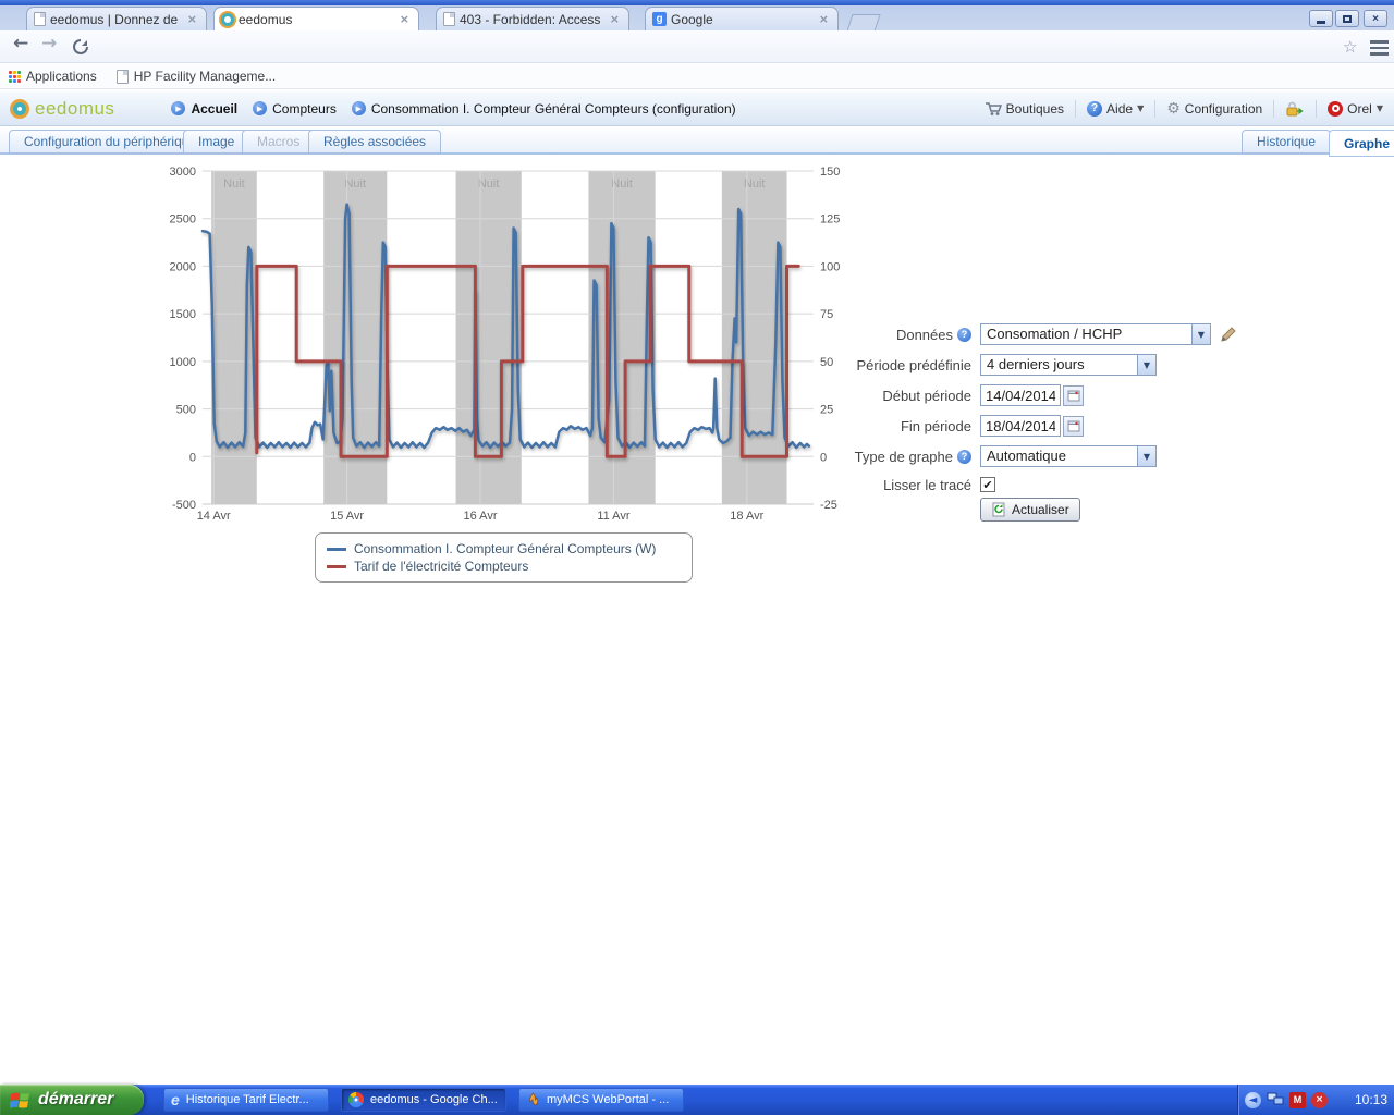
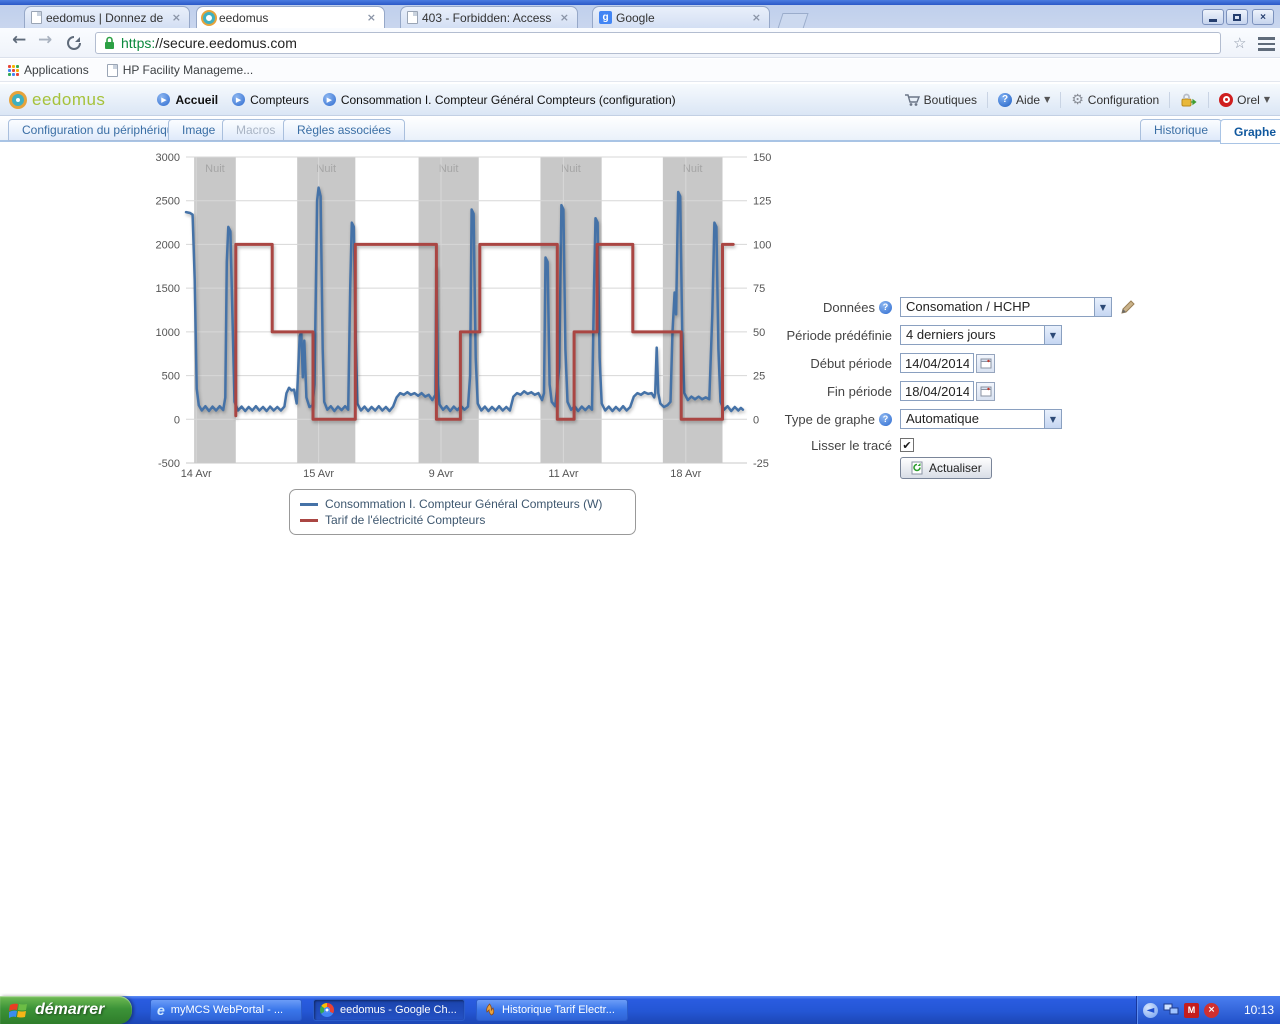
  ×
  eedomus
  ×
  403 - Forbidden: Access
  ×
  g
  Google
  ×
  ×
  ←
  →
+ https://secure.eedomus.com
  ☆
  Applications
  HP Facility Manageme...
  eedomus
  ▶
  Accueil
  ▶
  Compteurs
  ▶
  Consommation I. Compteur Général Compteurs (configuration)
  Boutiques
  ?
  Aide
  ▼
  ⚙
  Configuration
  Orel
  ▼
  Configuration du périphériq
  Image
  Macros
  Règles associées
  Historique
  Graphe
  Nuit
  Nuit
  Nuit
  Nuit
  Nuit
  3000
  150
  2500
  125
  2000
  100
  1500
  75
  1000
  50
  500
  25
  0
  0
  -500
  -25
  14 Avr
  15 Avr
- 16 Avr
+ 9 Avr
  11 Avr
  18 Avr
  Consommation I. Compteur Général Compteurs (W)
  Tarif de l'électricité Compteurs
  Données
  ?
  Consomation / HCHP
  ▼
  Période prédéfinie
  4 derniers jours
  ▼
  Début période
  14/04/2014
  Fin période
  18/04/2014
  Type de graphe
  ?
  Automatique
  ▼
  Lisser le tracé
  ✔
  Actualiser
  démarrer
  e
- Historique Tarif Electr...
+ myMCS WebPortal - ...
  eedomus - Google Ch...
- myMCS WebPortal - ...
+ Historique Tarif Electr...
  ◄
  M
  ×
  10:13
